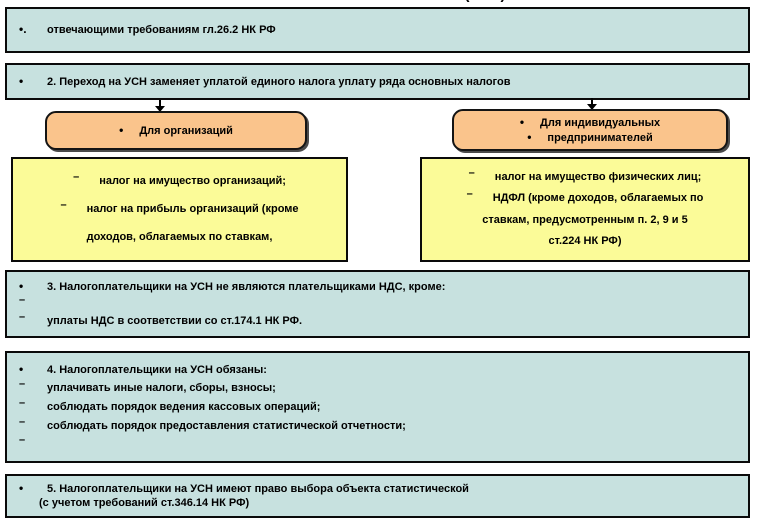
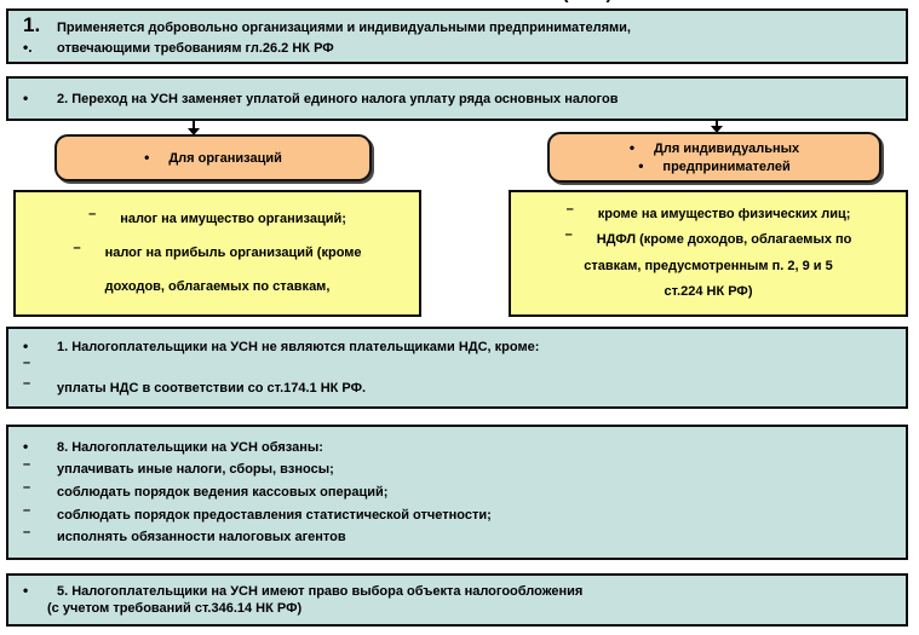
+ 1.
+ Применяется добровольно организациями и индивидуальными предпринимателями,
  •.
  отвечающими требованиям гл.26.2 НК РФ
  •
  2. Переход на УСН заменяет уплатой единого налога уплату ряда основных налогов
  •
  Для организаций
  •
  Для индивидуальных
  •
  предпринимателей
  –
  налог на имущество организаций;
  –
  налог на прибыль организаций (кроме
  доходов, облагаемых по ставкам,
  –
- налог на имущество физических лиц;
+ кроме на имущество физических лиц;
  –
  НДФЛ (кроме доходов, облагаемых по
  ставкам, предусмотренным п. 2, 9 и 5
  ст.224 НК РФ)
  •
- 3. Налогоплательщики на УСН не являются плательщиками НДС, кроме:
+ 1. Налогоплательщики на УСН не являются плательщиками НДС, кроме:
  –
  –
  уплаты НДС в соответствии со ст.174.1 НК РФ.
  •
- 4. Налогоплательщики на УСН обязаны:
+ 8. Налогоплательщики на УСН обязаны:
  –
  уплачивать иные налоги, сборы, взносы;
  –
  соблюдать порядок ведения кассовых операций;
  –
  соблюдать порядок предоставления статистической отчетности;
  –
+ исполнять обязанности налоговых агентов
  •
- 5. Налогоплательщики на УСН имеют право выбора объекта статистической
+ 5. Налогоплательщики на УСН имеют право выбора объекта налогообложения
  (с учетом требований ст.346.14 НК РФ)
